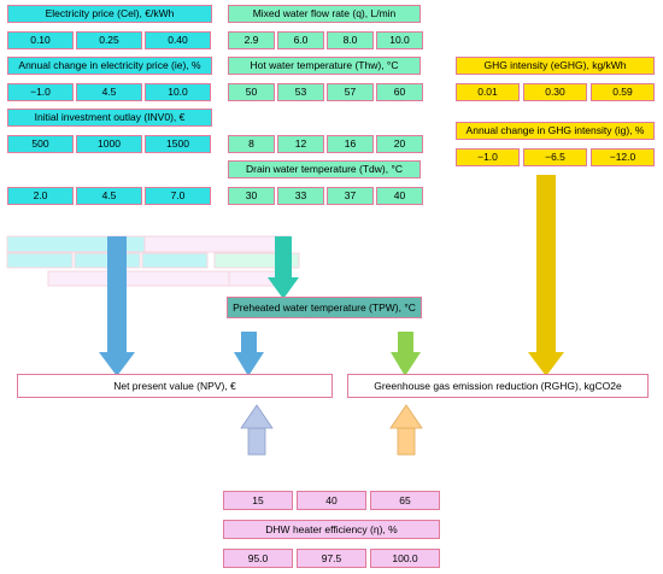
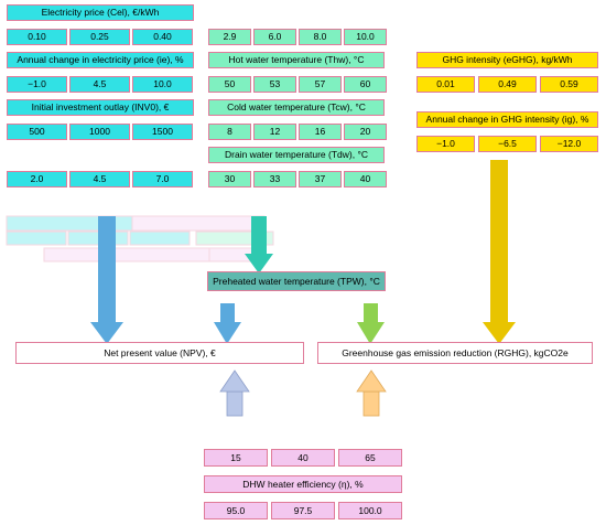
  Electricity price (Cel), €/kWh
  0.10
  0.25
  0.40
  Annual change in electricity price (ie), %
  −1.0
  4.5
  10.0
  Initial investment outlay (INV0), €
  500
  1000
  1500
  2.0
  4.5
  7.0
- Mixed water flow rate (q), L/min
  2.9
  6.0
  8.0
  10.0
  Hot water temperature (Thw), °C
  50
  53
  57
  60
+ Cold water temperature (Tcw), °C
  8
  12
  16
  20
  Drain water temperature (Tdw), °C
  30
  33
  37
  40
  GHG intensity (eGHG), kg/kWh
  0.01
- 0.30
+ 0.49
  0.59
  Annual change in GHG intensity (ig), %
  −1.0
  −6.5
  −12.0
  Preheated water temperature (TPW), °C
  Net present value (NPV), €
  Greenhouse gas emission reduction (RGHG), kgCO2e
  15
  40
  65
  DHW heater efficiency (η), %
  95.0
  97.5
  100.0
